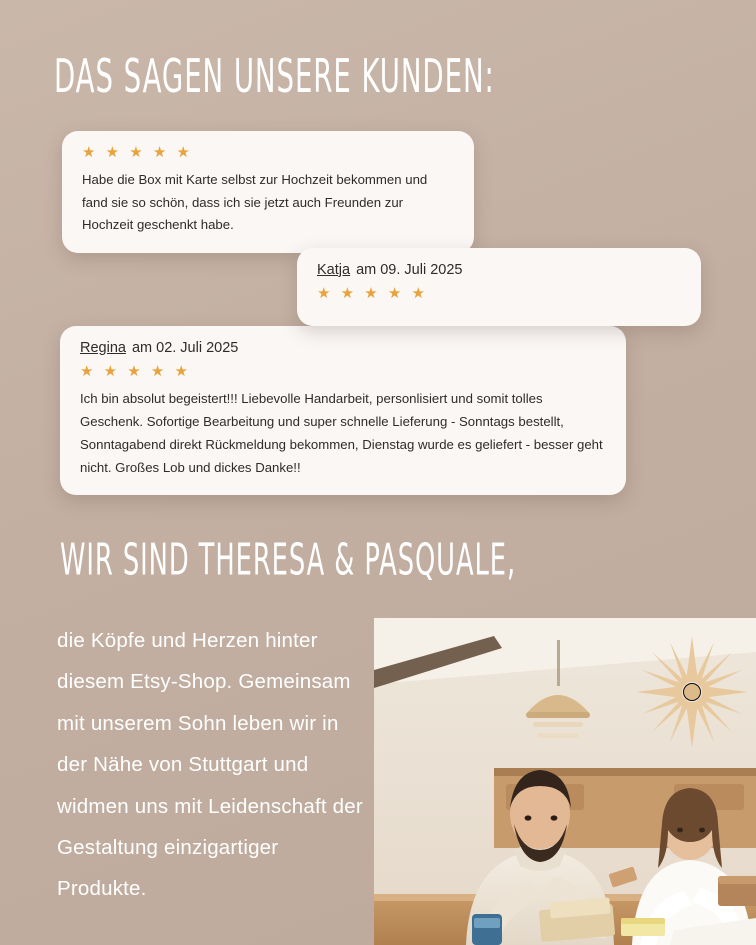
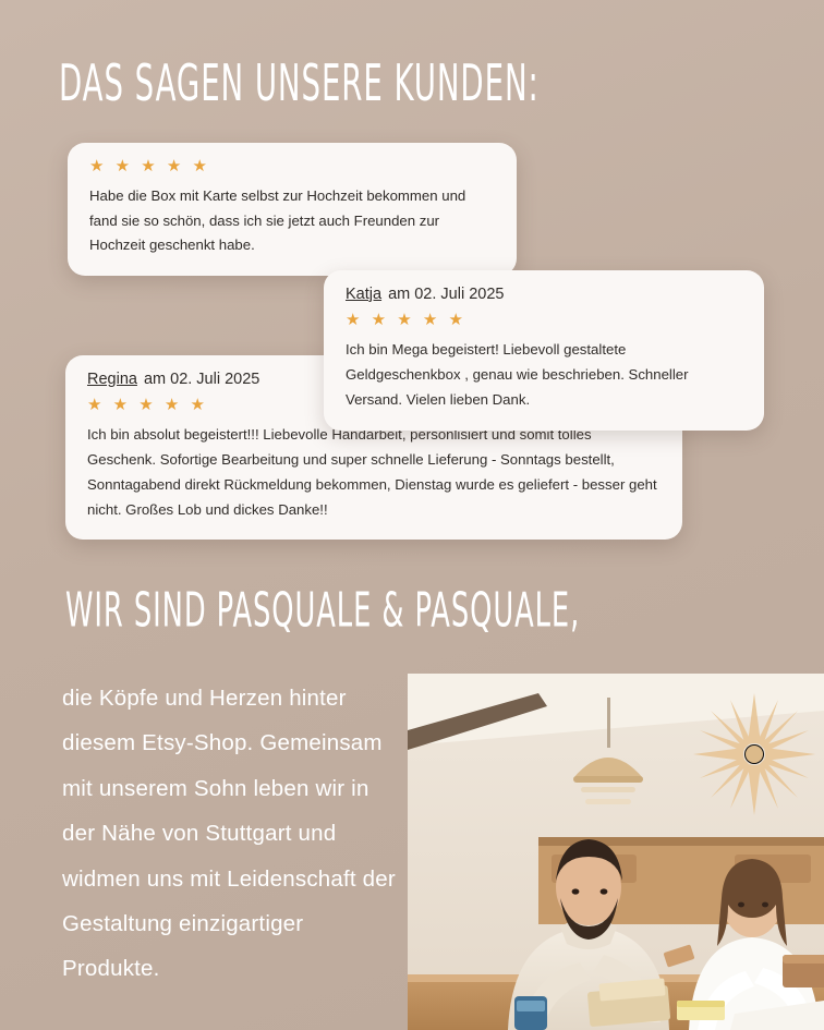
  DAS SAGEN UNSERE KUNDEN:
  ★ ★ ★ ★ ★
  Habe die Box mit Karte selbst zur Hochzeit bekommen und fand sie so schön, dass ich sie jetzt auch Freunden zur Hochzeit geschenkt habe.
  Regina am 02. Juli 2025
  ★ ★ ★ ★ ★
  Ich bin absolut begeistert!!! Liebevolle Handarbeit, personlisiert und somit tolles Geschenk. Sofortige Bearbeitung und super schnelle Lieferung - Sonntags bestellt, Sonntagabend direkt Rückmeldung bekommen, Dienstag wurde es geliefert - besser geht nicht. Großes Lob und dickes Danke!!
- Katja am 09. Juli 2025
+ Katja am 02. Juli 2025
  ★ ★ ★ ★ ★
+ Ich bin Mega begeistert! Liebevoll gestaltete Geldgeschenkbox , genau wie beschrieben. Schneller Versand. Vielen lieben Dank.
- WIR SIND THERESA & PASQUALE,
+ WIR SIND PASQUALE & PASQUALE,
  die Köpfe und Herzen hinter diesem Etsy-Shop. Gemeinsam mit unserem Sohn leben wir in der Nähe von Stuttgart und widmen uns mit Leidenschaft der Gestaltung einzigartiger Produkte.
